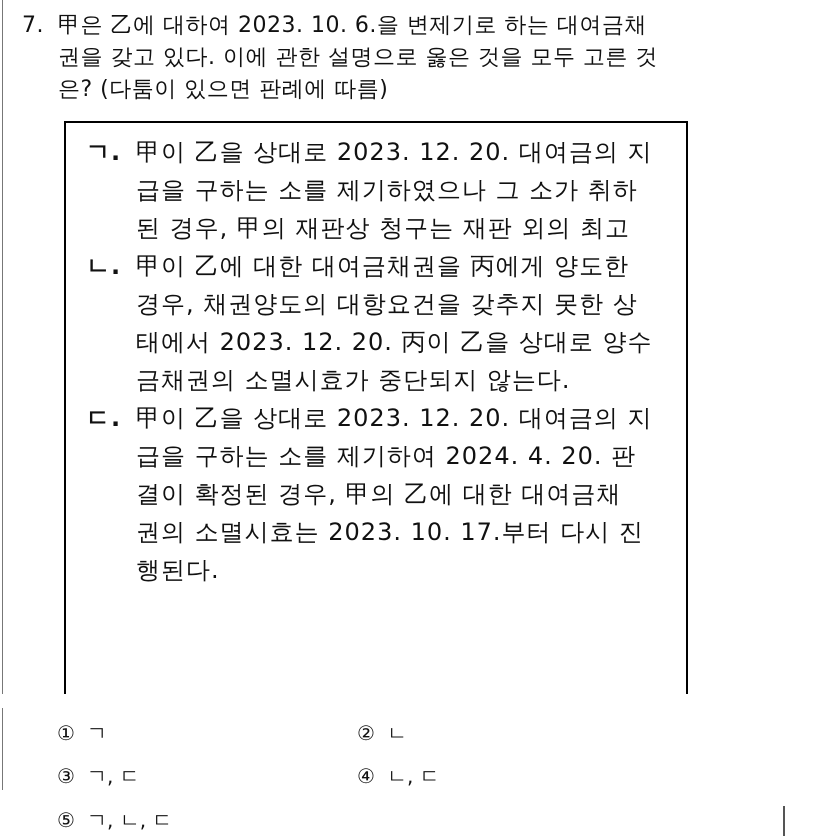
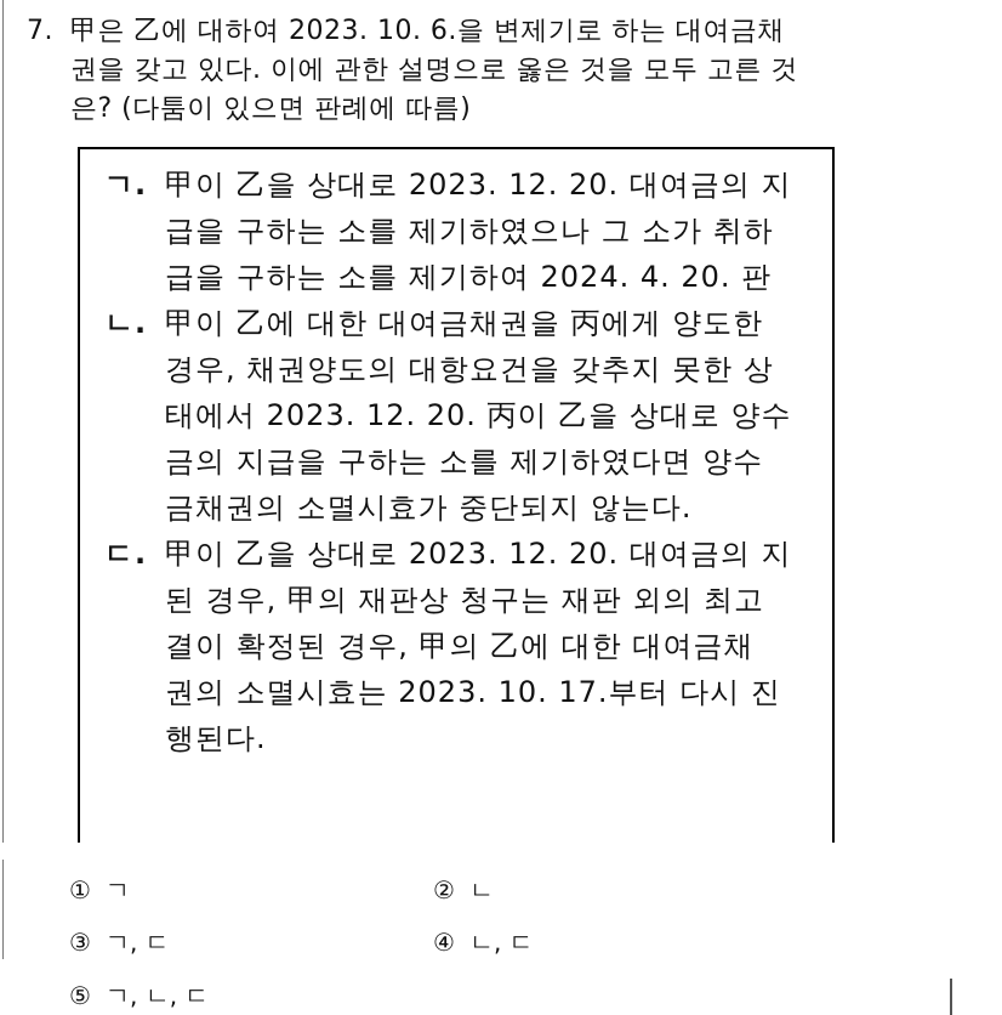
  7. 甲은 乙에 대하여 2023. 10. 6.을 변제기로 하는 대여금채
  권을 갖고 있다. 이에 관한 설명으로 옳은 것을 모두 고른 것
  은? (다툼이 있으면 판례에 따름)
  ㄱ.
  甲이 乙을 상대로 2023. 12. 20. 대여금의 지
  급을 구하는 소를 제기하였으나 그 소가 취하
- 된 경우, 甲의 재판상 청구는 재판 외의 최고
+ 급을 구하는 소를 제기하여 2024. 4. 20. 판
  ㄴ.
  甲이 乙에 대한 대여금채권을 丙에게 양도한
  경우, 채권양도의 대항요건을 갖추지 못한 상
  태에서 2023. 12. 20. 丙이 乙을 상대로 양수
+ 금의 지급을 구하는 소를 제기하였다면 양수
  금채권의 소멸시효가 중단되지 않는다.
  ㄷ.
  甲이 乙을 상대로 2023. 12. 20. 대여금의 지
- 급을 구하는 소를 제기하여 2024. 4. 20. 판
+ 된 경우, 甲의 재판상 청구는 재판 외의 최고
  결이 확정된 경우, 甲의 乙에 대한 대여금채
  권의 소멸시효는 2023. 10. 17.부터 다시 진
  행된다.
  ① ㄱ
  ② ㄴ
  ③ ㄱ, ㄷ
  ④ ㄴ, ㄷ
  ⑤ ㄱ, ㄴ, ㄷ
